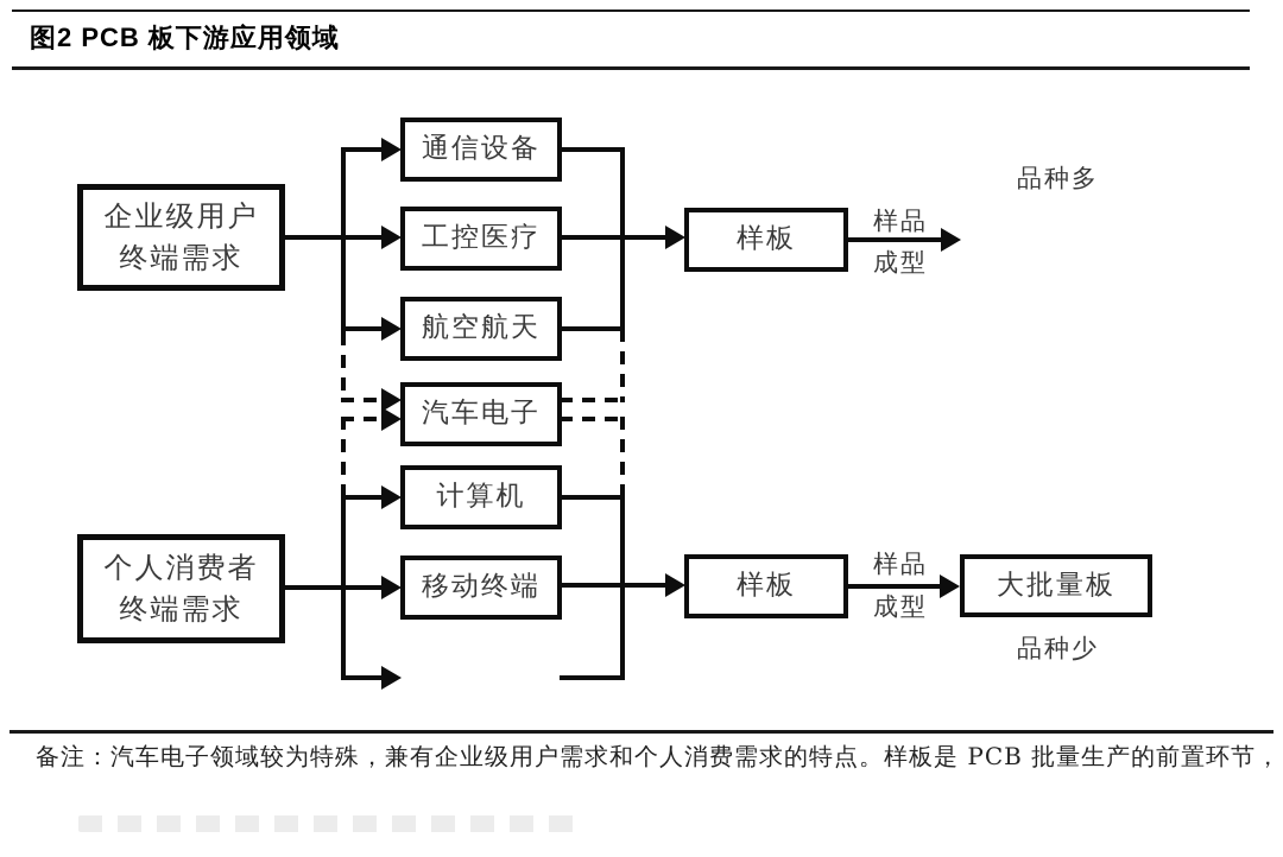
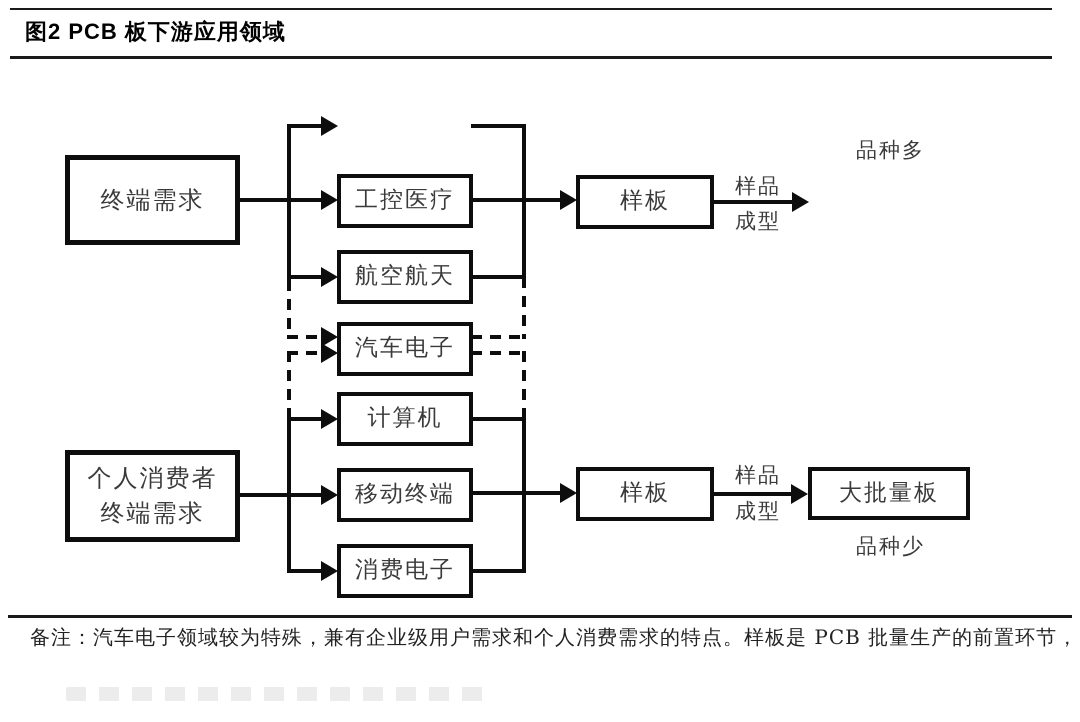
  图2 PCB 板下游应用领域
- 企业级用户
  终端需求
  个人消费者
  终端需求
- 通信设备
  工控医疗
  航空航天
  汽车电子
  计算机
  移动终端
+ 消费电子
  样板
  样板
  大批量板
  品种多
  品种少
  样品
  成型
  样品
  成型
  备注：汽车电子领域较为特殊，兼有企业级用户需求和个人消费需求的特点。样板是 PCB 批量生产的前置环节，
